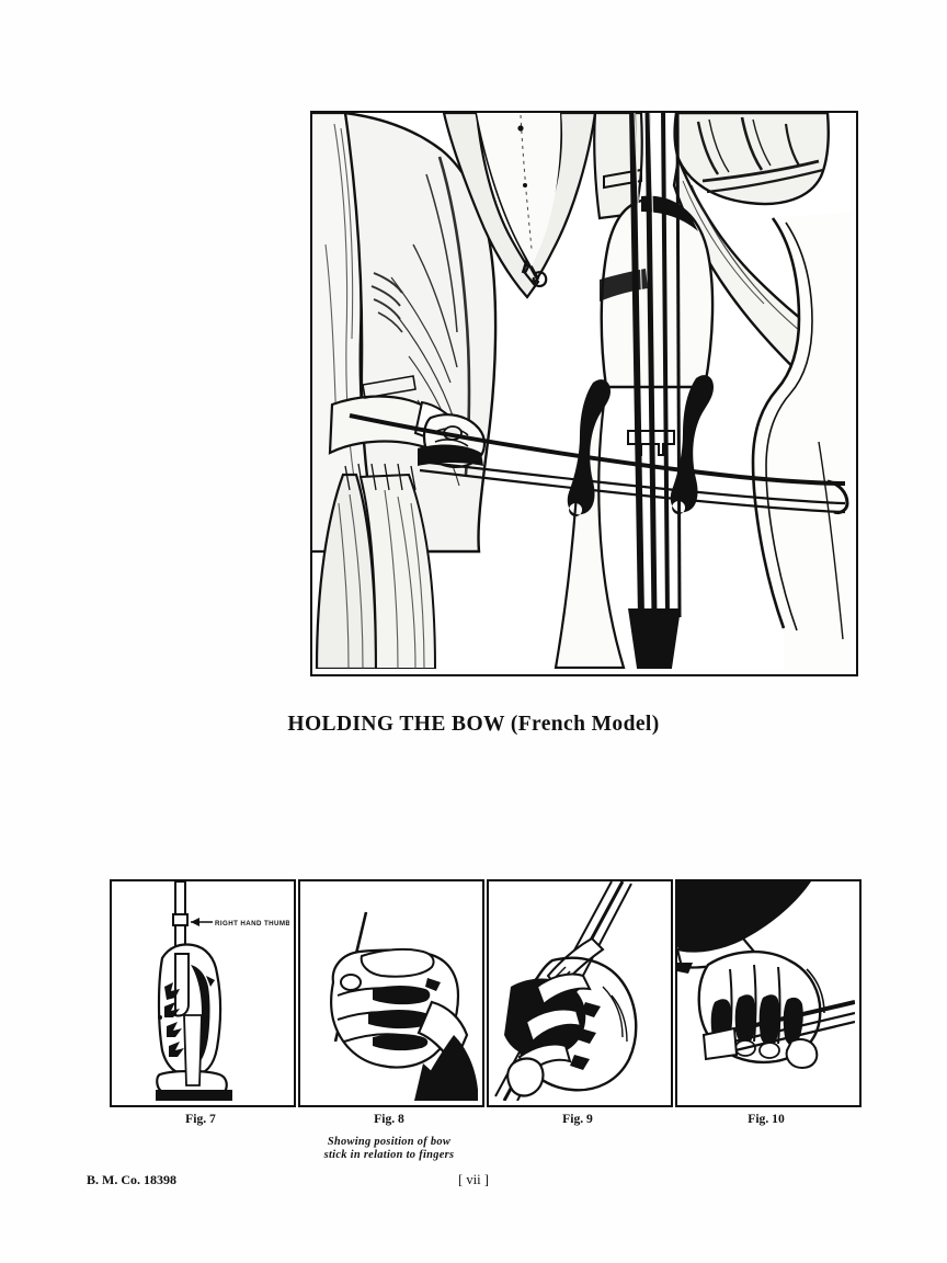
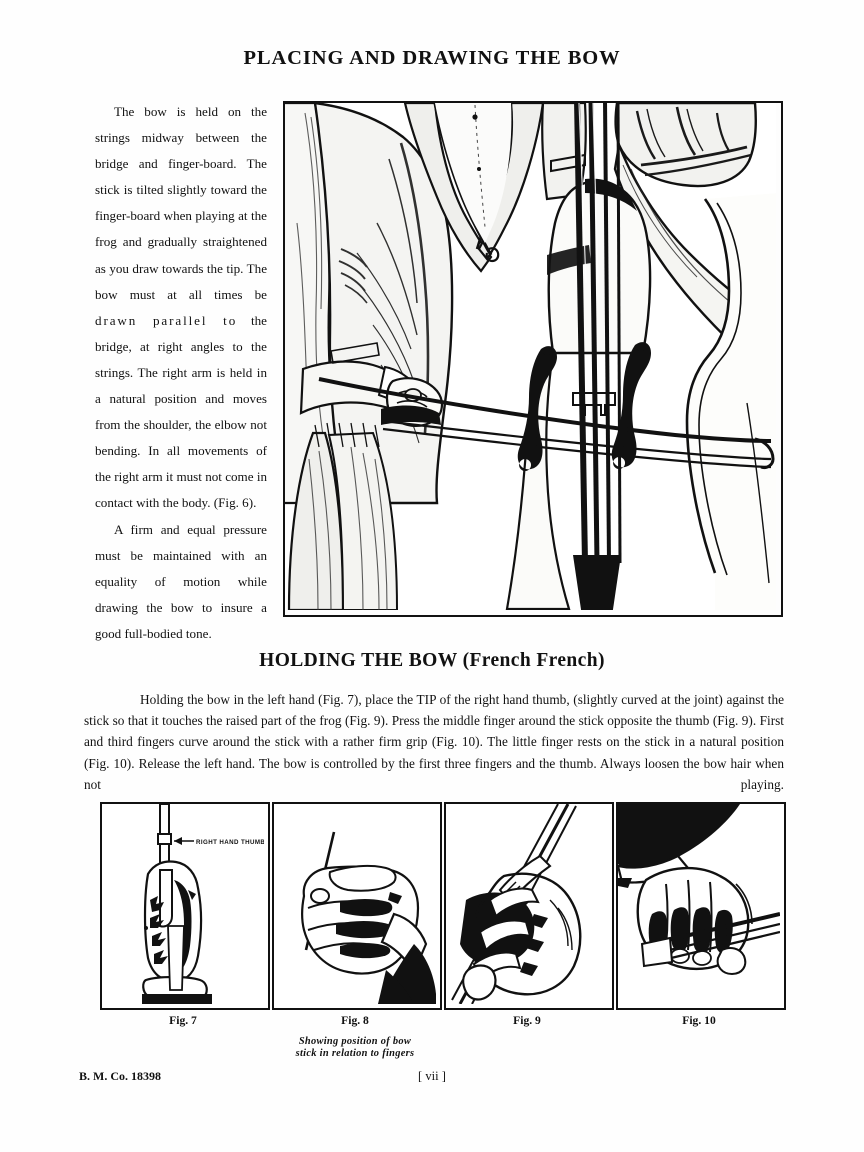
+ PLACING AND DRAWING THE BOW
+ The bow is held on the strings midway between the bridge and finger-board. The stick is tilted slightly toward the finger-board when playing at the frog and gradually straightened as you draw towards the tip. The bow must at all times be drawn parallel to the bridge, at right angles to the strings. The right arm is held in a natural position and moves from the shoulder, the elbow not bending. In all movements of the right arm it must not come in contact with the body. (Fig. 6).
+ A firm and equal pressure must be maintained with an equality of motion while drawing the bow to insure a good full-bodied tone.
- HOLDING THE BOW (French Model)
+ HOLDING THE BOW (French French)
+ Holding the bow in the left hand (Fig. 7), place the TIP of the right hand thumb, (slightly curved at the joint) against the stick so that it touches the raised part of the frog (Fig. 9). Press the middle finger around the stick opposite the thumb (Fig. 9). First and third fingers curve around the stick with a rather firm grip (Fig. 10). The little finger rests on the stick in a natural position (Fig. 10). Release the left hand. The bow is controlled by the first three fingers and the thumb. Always loosen the bow hair when not playing.
  Fig. 7
  Fig. 8
  Fig. 9
  Fig. 10
  Showing position of bow
  stick in relation to fingers
  B. M. Co. 18398
  [ vii ]
